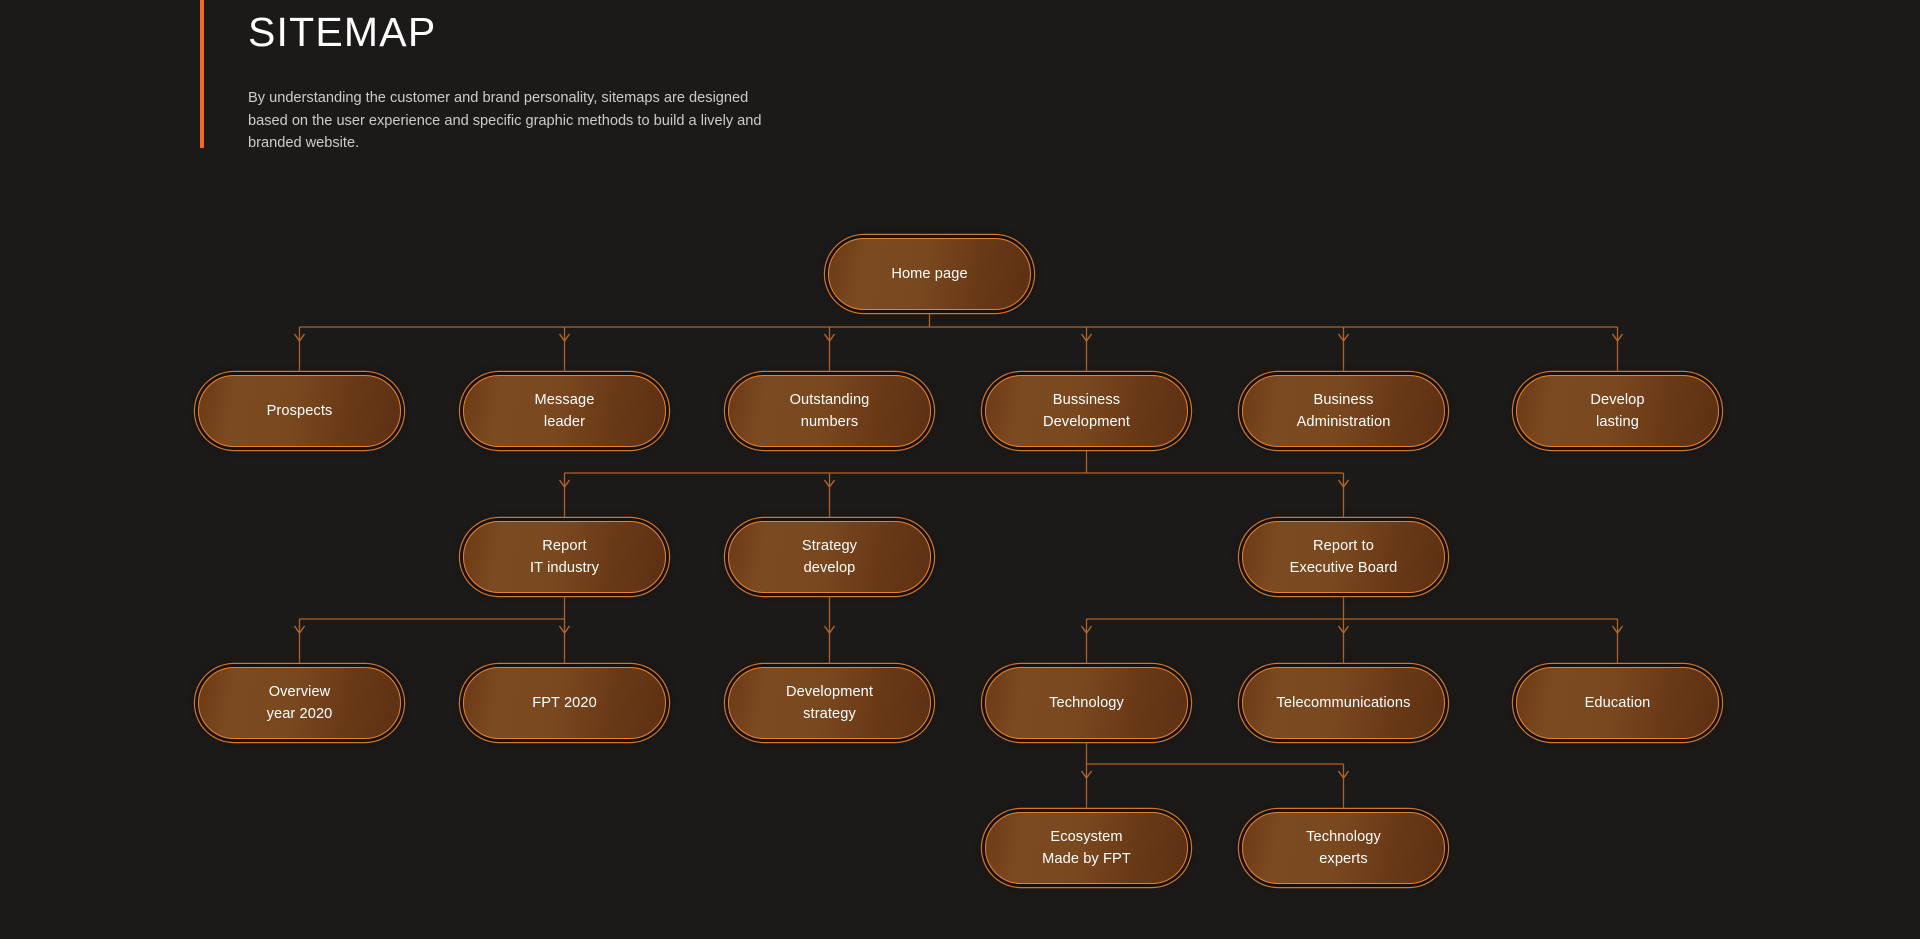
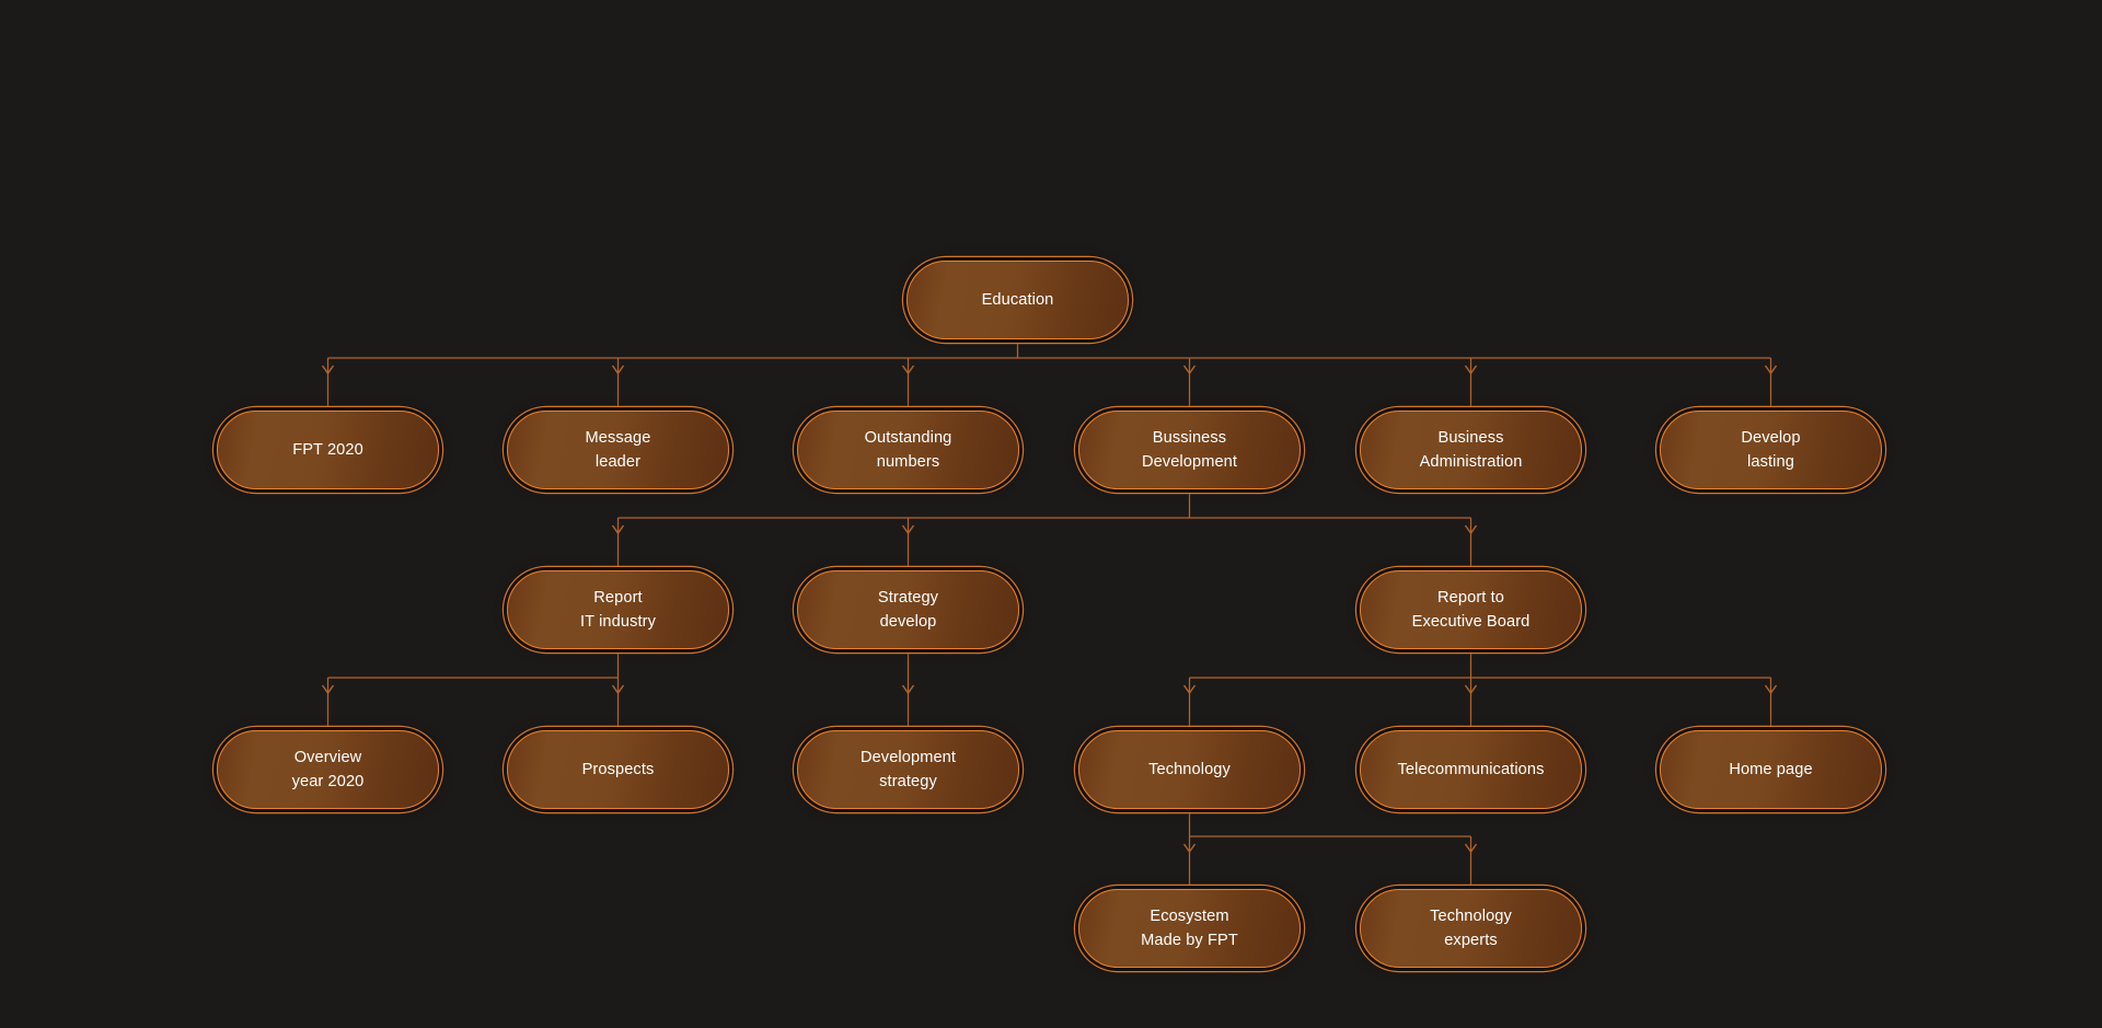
- SITEMAP
- By understanding the customer and brand personality, sitemaps are designed based on the user experience and specific graphic methods to build a lively and branded website.
- Home page
+ Education
- Prospects
+ FPT 2020
  Message
  leader
  Outstanding
  numbers
  Bussiness
  Development
  Business
  Administration
  Develop
  lasting
  Report
  IT industry
  Strategy
  develop
  Report to
  Executive Board
  Overview
  year 2020
- FPT 2020
+ Prospects
  Development
  strategy
  Technology
  Telecommunications
- Education
+ Home page
  Ecosystem
  Made by FPT
  Technology
  experts
